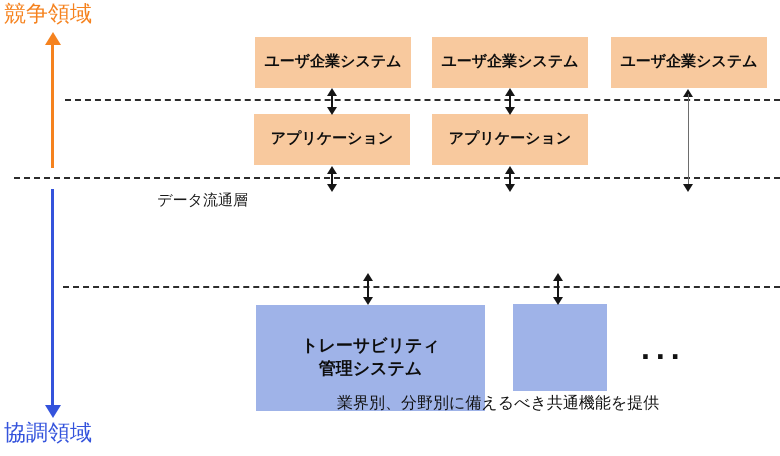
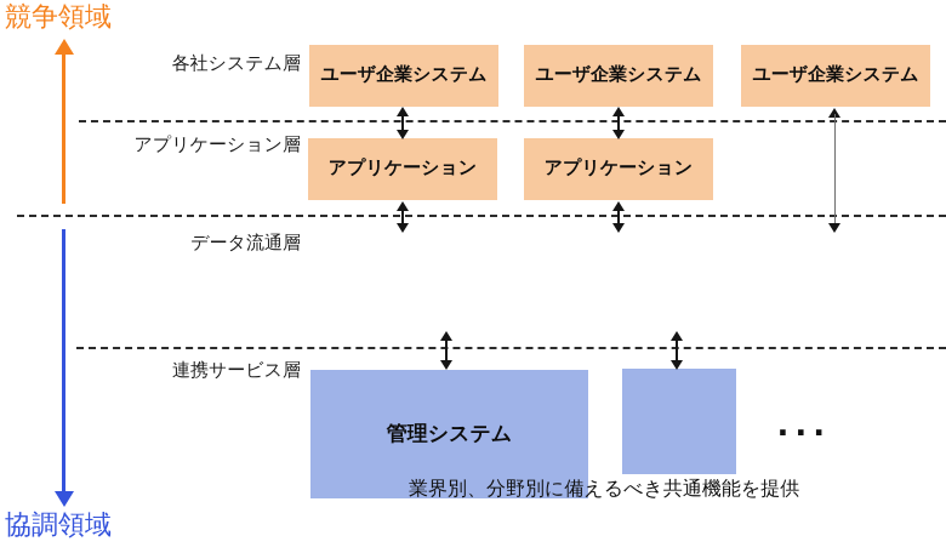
  競争領域
  協調領域
+ 各社システム層
+ アプリケーション層
  データ流通層
+ 連携サービス層
  ユーザ企業システム
  ユーザ企業システム
  ユーザ企業システム
  アプリケーション
  アプリケーション
- トレーサビリティ
  管理システム
  ...
  業界別、分野別に備えるべき共通機能を提供
